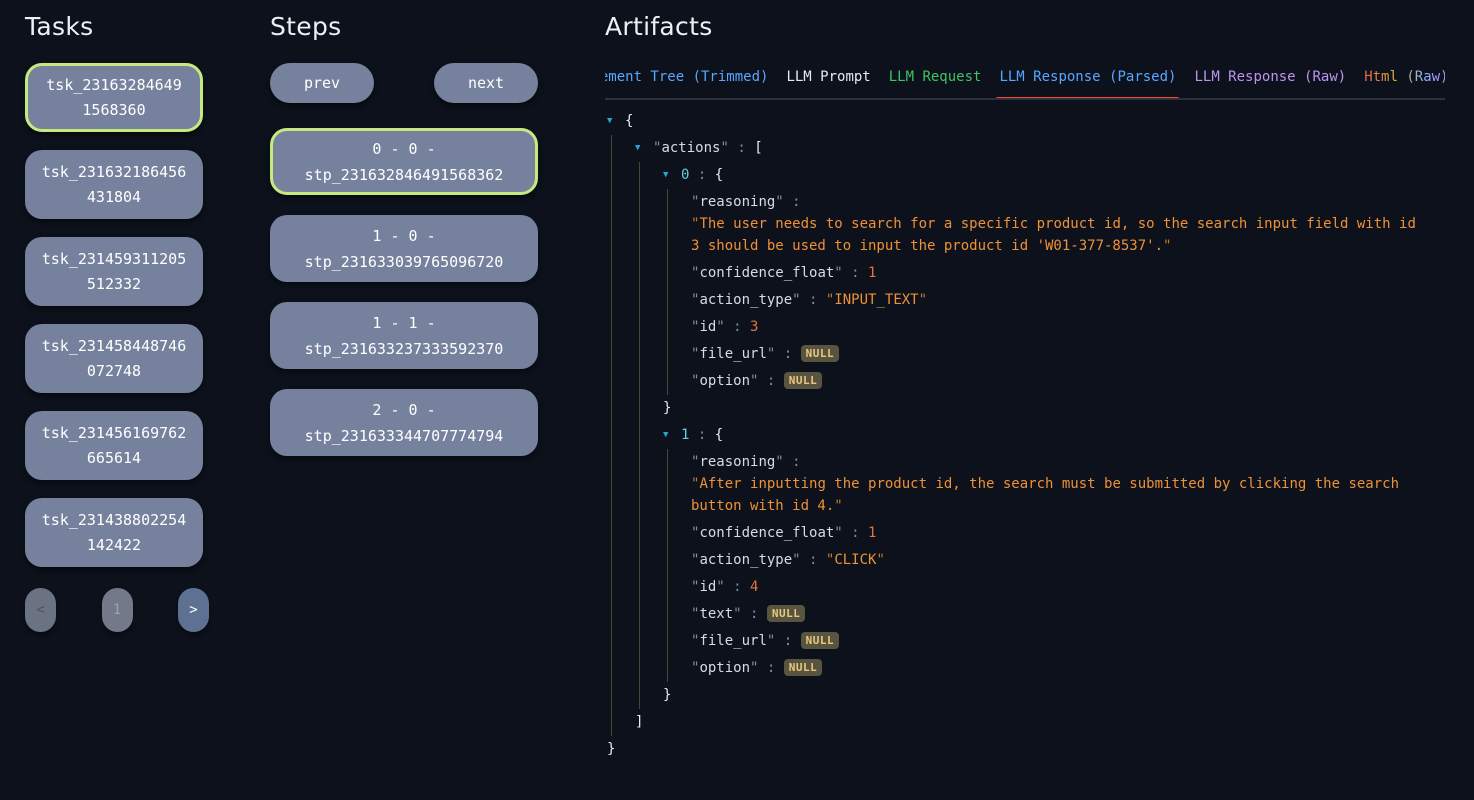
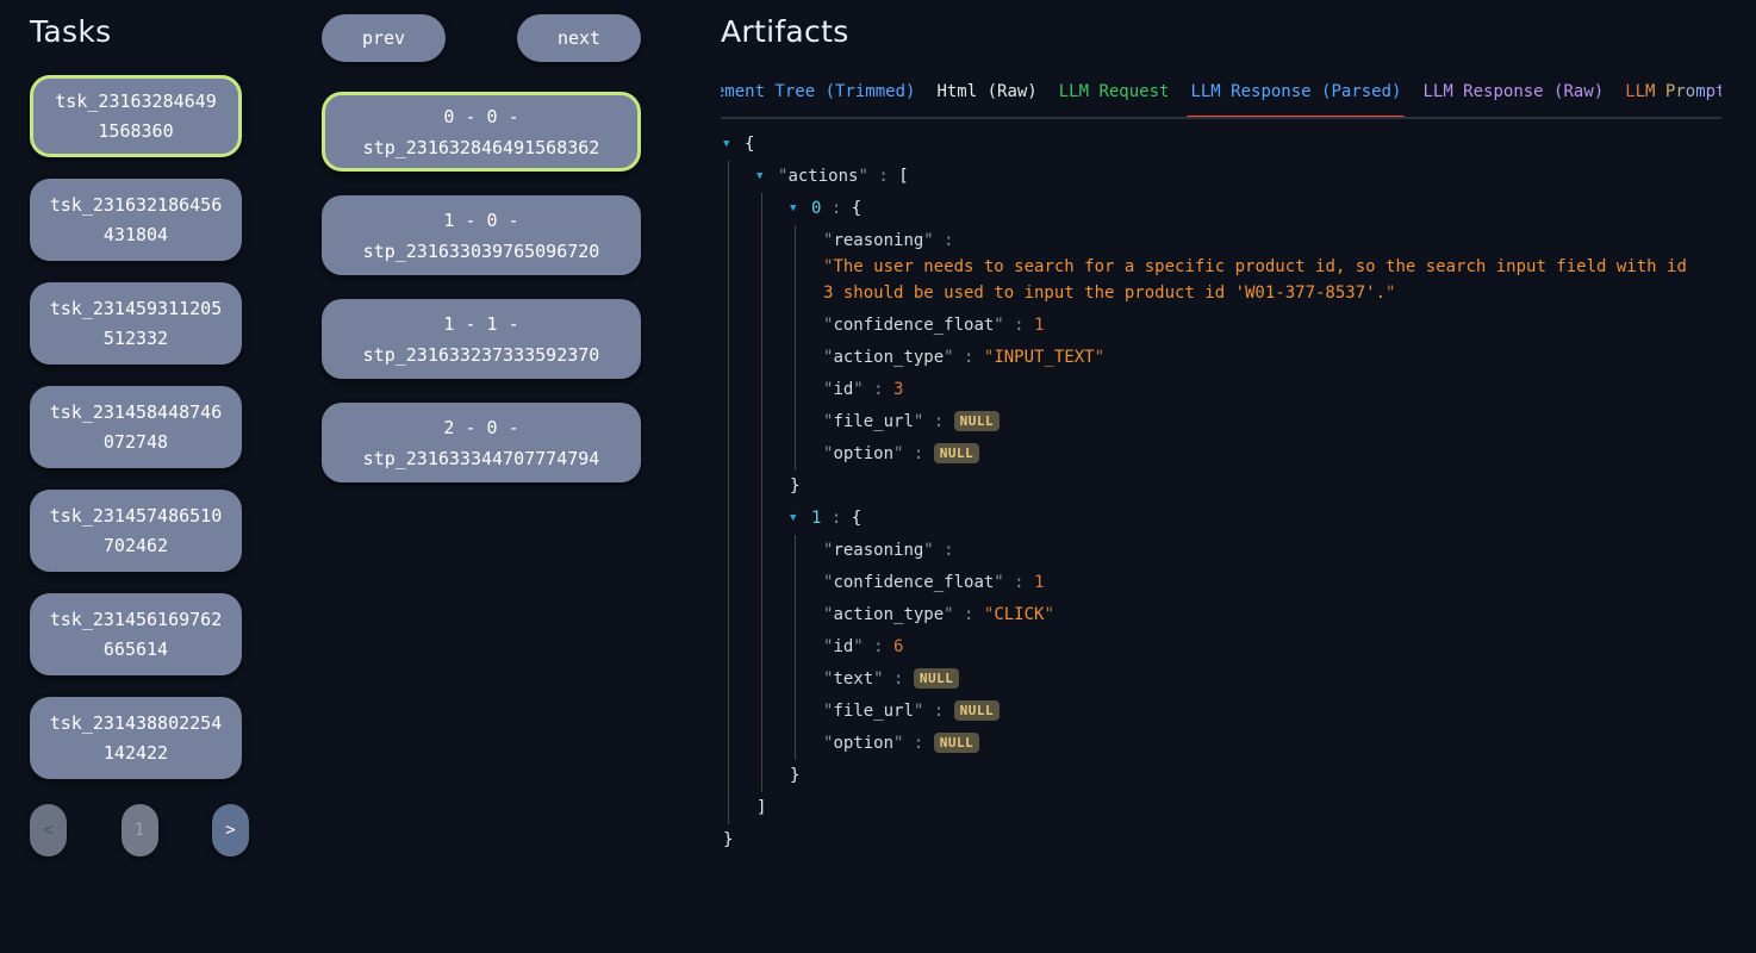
  Tasks
  tsk_231632846491568360
  tsk_231632186456431804
  tsk_231459311205512332
  tsk_231458448746072748
+ tsk_231457486510702462
  tsk_231456169762665614
  tsk_231438802254142422
  <
  1
  >
- Steps
  prev
  next
  0 - 0 - stp_231632846491568362
  1 - 0 - stp_231633039765096720
  1 - 1 - stp_231633237333592370
  2 - 0 - stp_231633344707774794
  Artifacts
  ement Tree (Trimmed)
- LLM Prompt
+ Html (Raw)
  LLM Request
  LLM Response (Parsed)
  LLM Response (Raw)
- Html (Raw)
+ LLM Prompt
  ▼ {
  ▼ actions : [
  ▼ 0 : {
  reasoning :
  The user needs to search for a specific product id, so the search input field with id 3 should be used to input the product id 'W01-377-8537'.
  confidence_float : 1
  action_type : INPUT_TEXT
  id : 3
  file_url : NULL
  option : NULL
  }
  ▼ 1 : {
  reasoning :
- After inputting the product id, the search must be submitted by clicking the search button with id 4.
  confidence_float : 1
  action_type : CLICK
- id : 4
+ id : 6
  text : NULL
  file_url : NULL
  option : NULL
  }
  ]
  }
